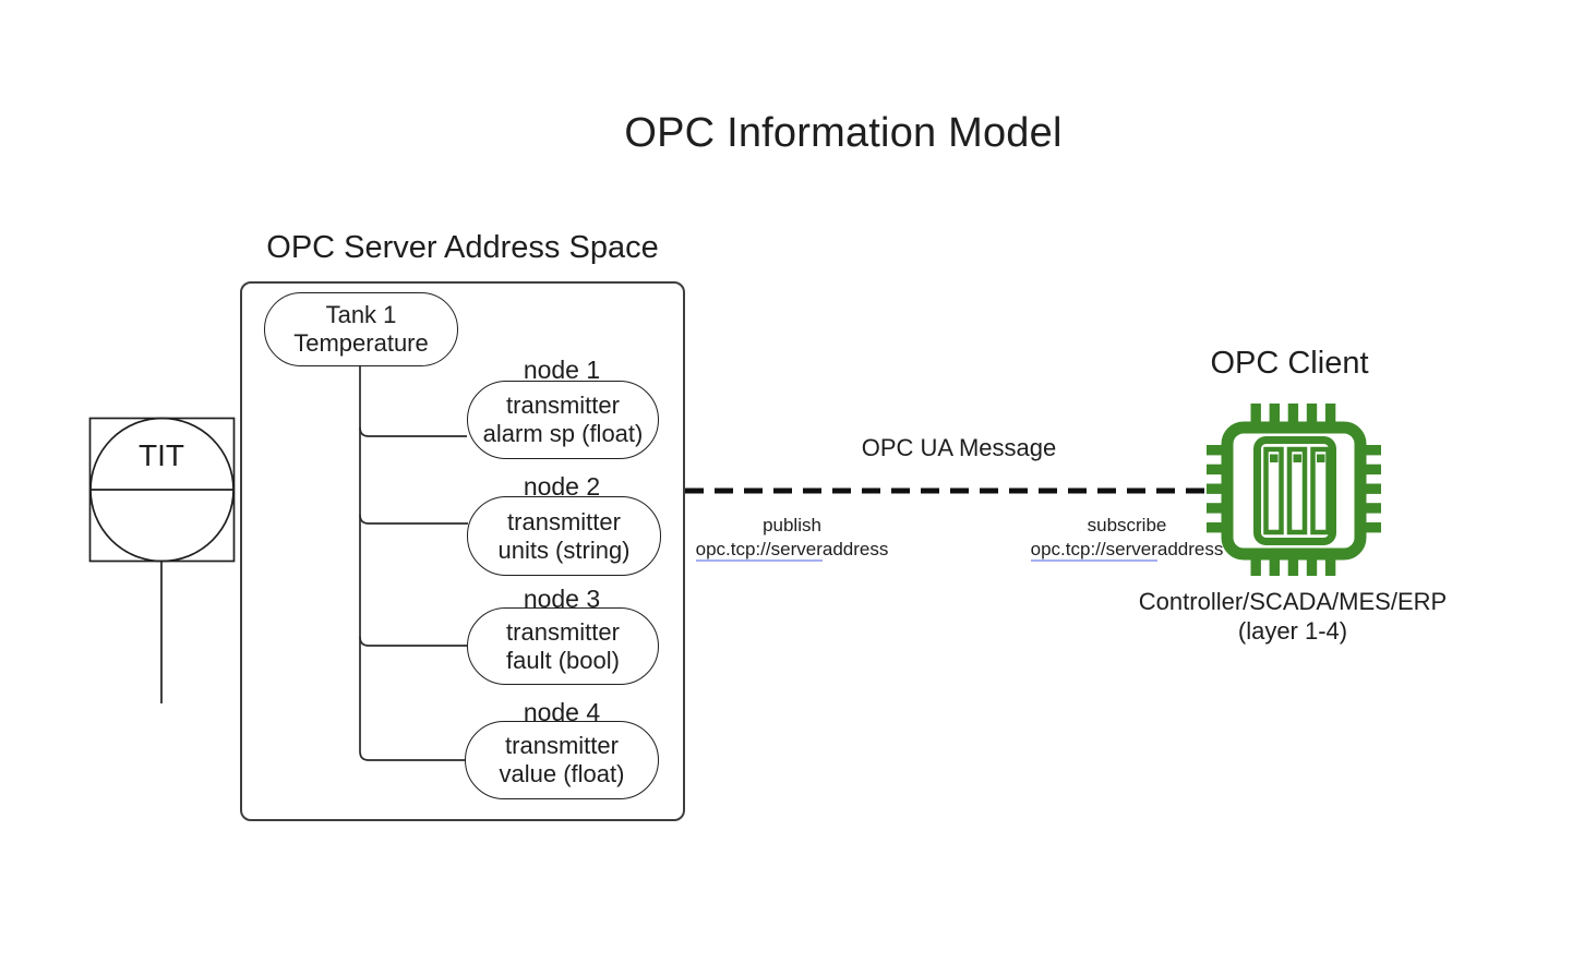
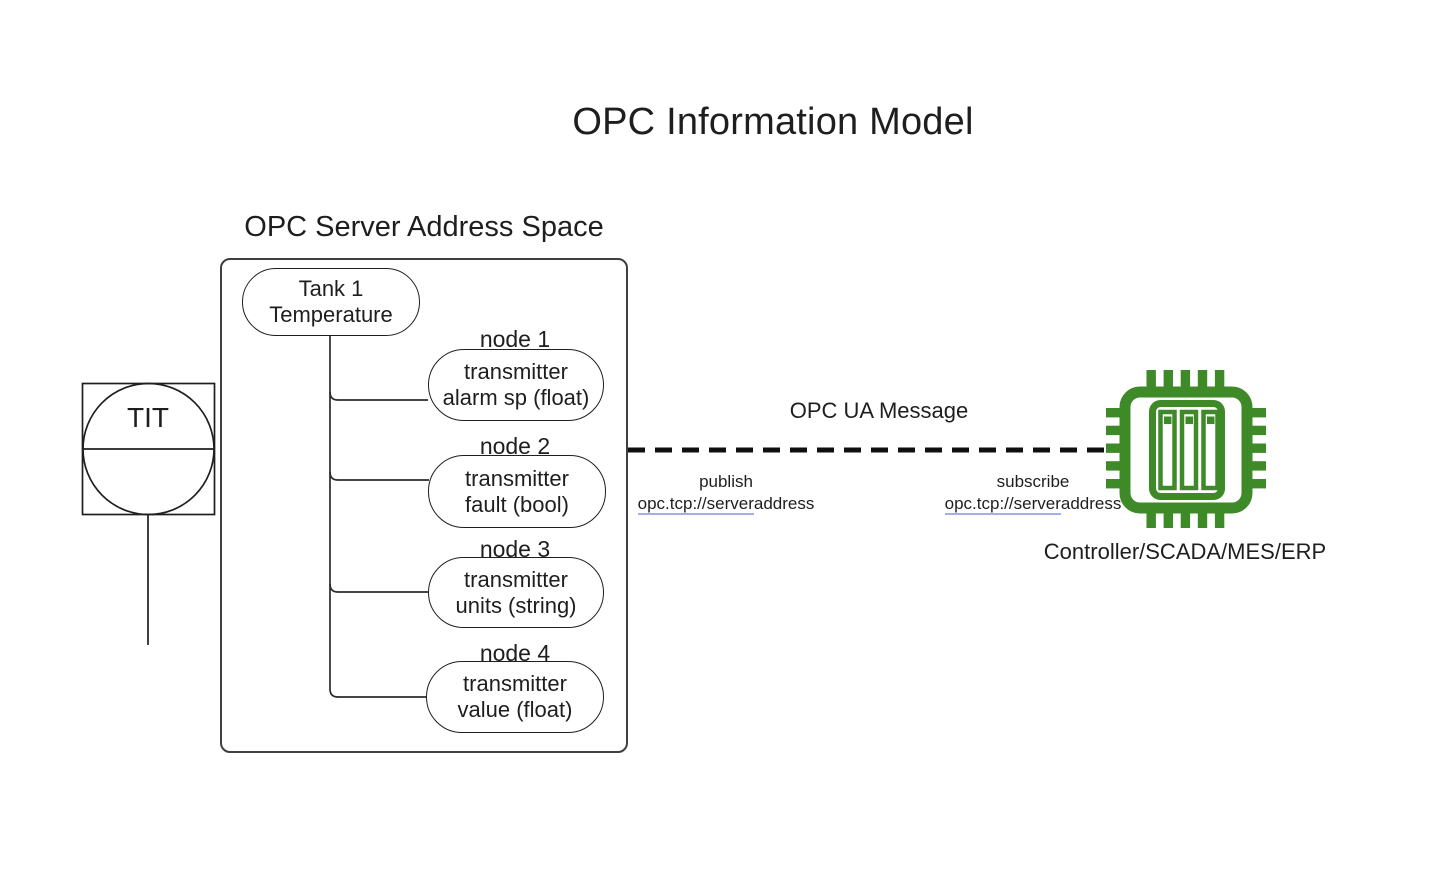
  OPC Information Model
  TIT
  OPC Server Address Space
  Tank 1
  Temperature
  node 1
  transmitter
  alarm sp (float)
  node 2
  transmitter
- units (string)
+ fault (bool)
  node 3
  transmitter
- fault (bool)
+ units (string)
  node 4
  transmitter
  value (float)
  OPC UA Message
  publish
  opc.tcp://serveraddress
  subscribe
  opc.tcp://serveraddress
- OPC Client
  Controller/SCADA/MES/ERP
- (layer 1-4)
